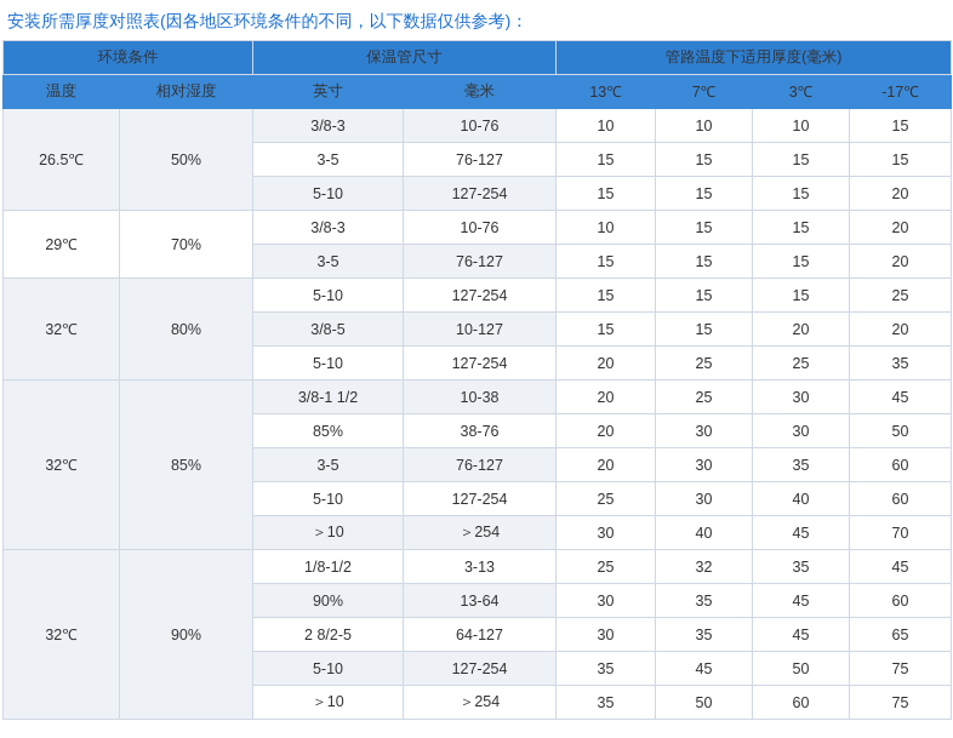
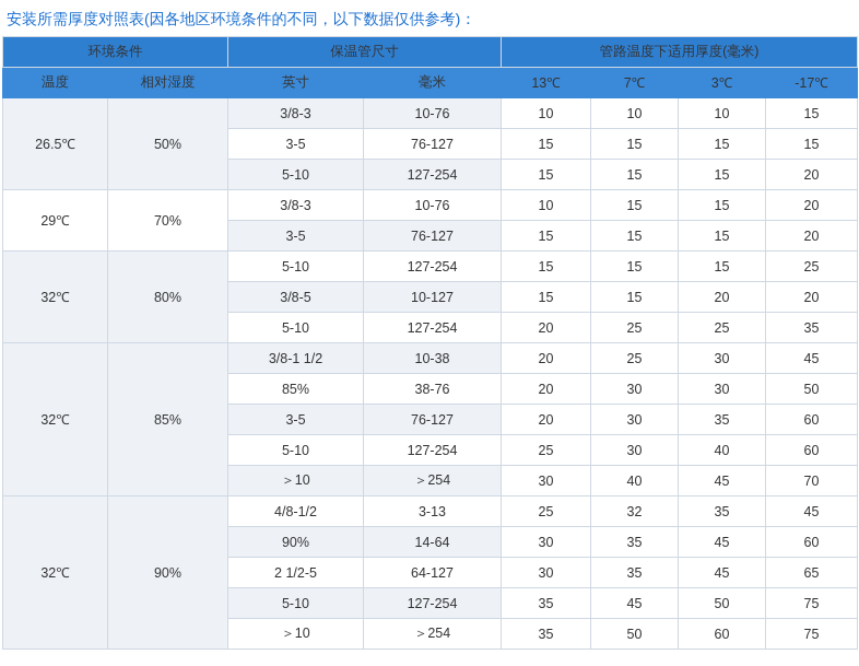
  安装所需厚度对照表(因各地区环境条件的不同，以下数据仅供参考)：
  环境条件	保温管尺寸	管路温度下适用厚度(毫米)
  温度	相对湿度	英寸	毫米	13℃	7℃	3℃	-17℃
  26.5℃	50%	3/8-3	10-76	10	10	10	15
  3-5	76-127	15	15	15	15
  5-10	127-254	15	15	15	20
  29℃	70%	3/8-3	10-76	10	15	15	20
  3-5	76-127	15	15	15	20
  32℃	80%	5-10	127-254	15	15	15	25
  3/8-5	10-127	15	15	20	20
  5-10	127-254	20	25	25	35
  32℃	85%	3/8-1 1/2	10-38	20	25	30	45
  85%	38-76	20	30	30	50
  3-5	76-127	20	30	35	60
  5-10	127-254	25	30	40	60
  ＞10	＞254	30	40	45	70
- 32℃	90%	1/8-1/2	3-13	25	32	35	45
+ 32℃	90%	4/8-1/2	3-13	25	32	35	45
- 90%	13-64	30	35	45	60
+ 90%	14-64	30	35	45	60
- 2 8/2-5	64-127	30	35	45	65
+ 2 1/2-5	64-127	30	35	45	65
  5-10	127-254	35	45	50	75
  ＞10	＞254	35	50	60	75
